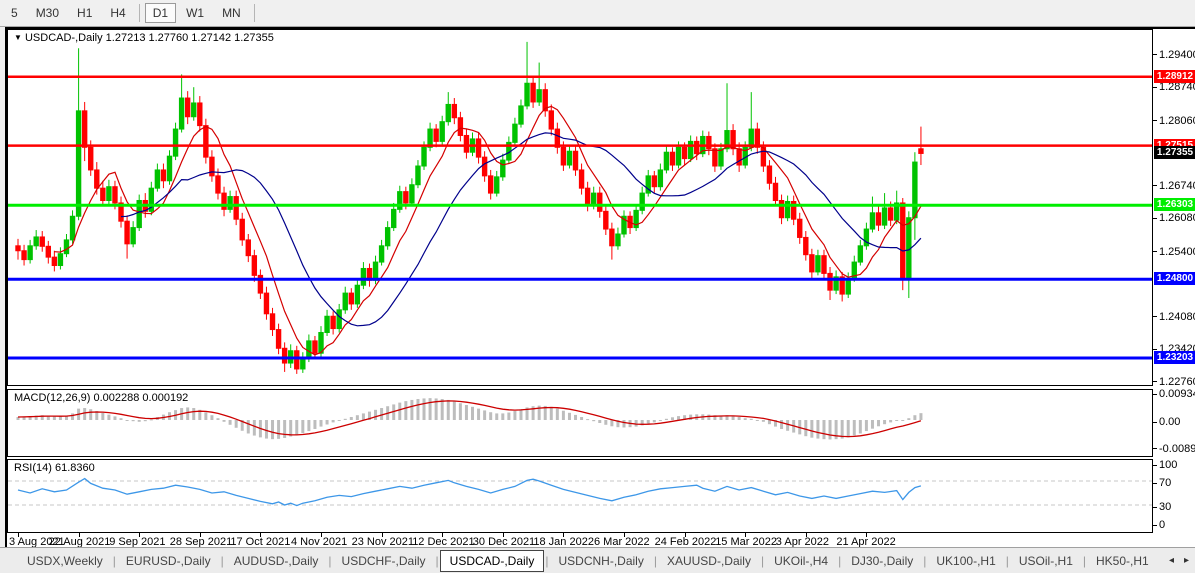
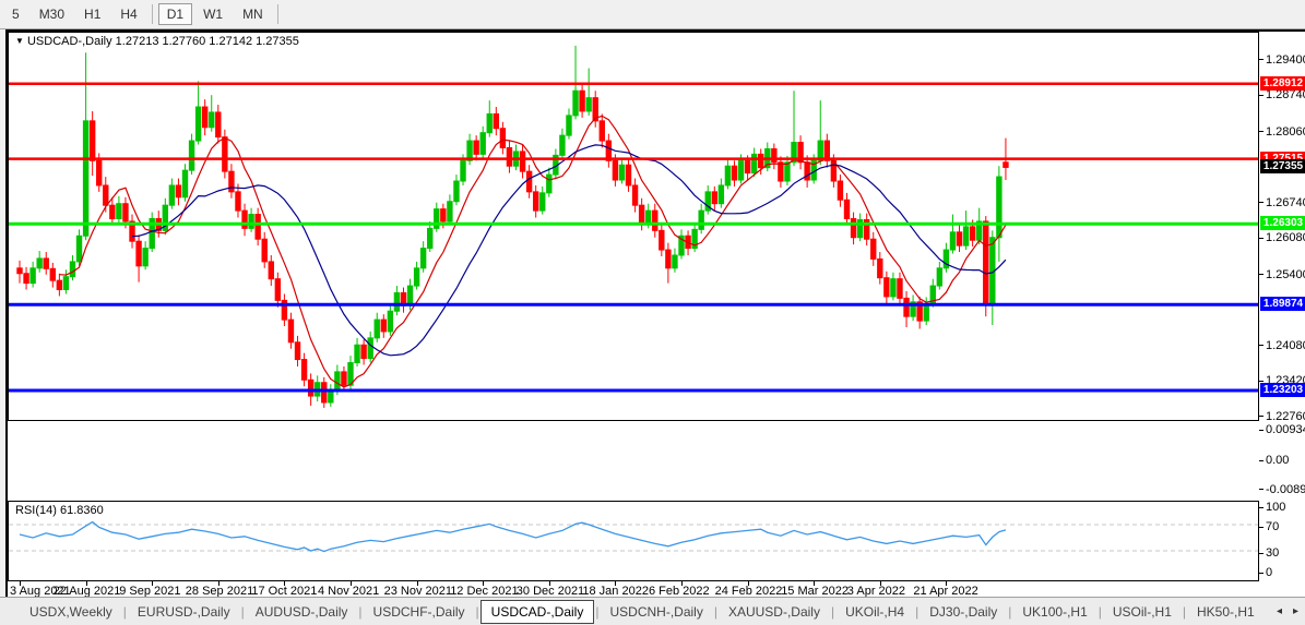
  5
  M30
  H1
  H4
  D1
  W1
  MN
  ▼ USDCAD-,Daily 1.27213 1.27760 1.27142 1.27355
- MACD(12,26,9) 0.002288 0.000192
  RSI(14) 61.8360
  3 Aug 2021
  22 Aug 2021
  9 Sep 2021
  28 Sep 2021
  17 Oct 2021
  4 Nov 2021
  23 Nov 2021
  12 Dec 2021
  30 Dec 2021
  18 Jan 2022
- 6 Mar 2022
+ 6 Feb 2022
  24 Feb 2022
  15 Mar 2022
  3 Apr 2022
  21 Apr 2022
  1.2940
  1.2874
  1.2806
  1.2674
  1.2608
  1.2540
  1.2408
  1.2342
  1.2276
  1.28912
  1.27515
  1.26303
- 1.24800
+ 1.89874
  1.23203
  1.27355
  0.0093
  0.00
  -0.0089
  100
  70
  30
  0
  USDX,Weekly
  |
  EURUSD-,Daily
  |
  AUDUSD-,Daily
  |
  USDCHF-,Daily
  |
  USDCAD-,Daily
  |
  USDCNH-,Daily
  |
  XAUUSD-,Daily
  |
  UKOil-,H4
  |
  DJ30-,Daily
  |
  UK100-,H1
  |
  USOil-,H1
  |
  HK50-,H1
  ◂
  ▸
